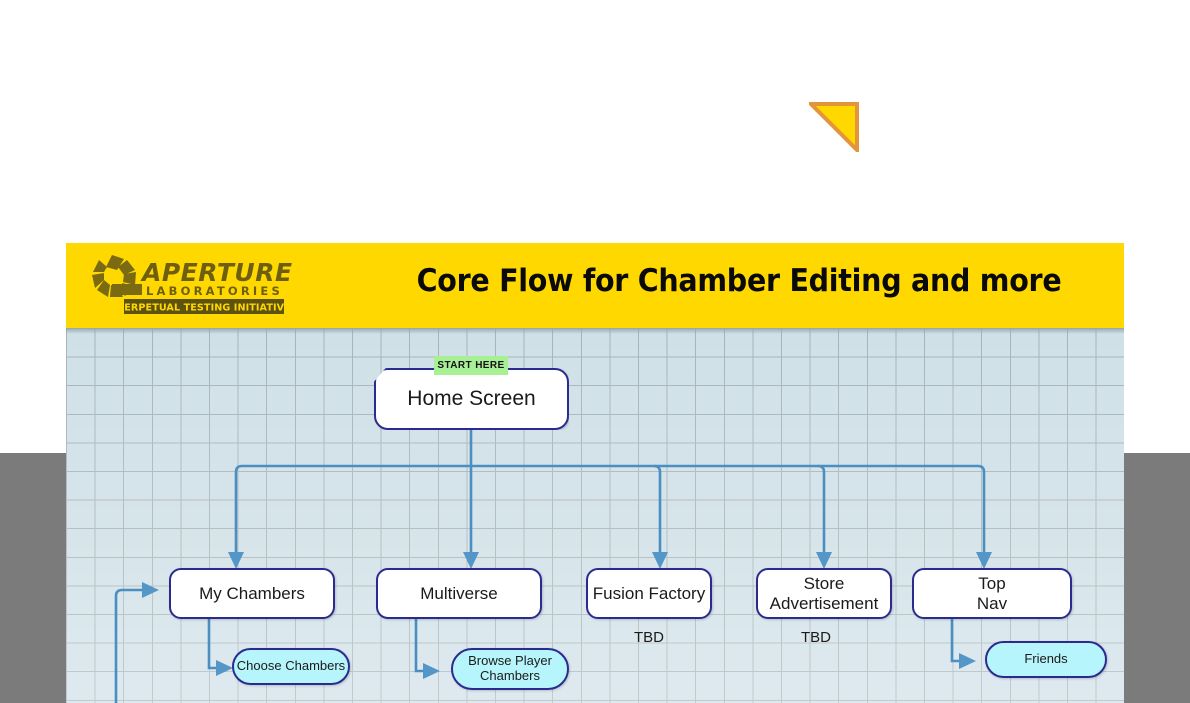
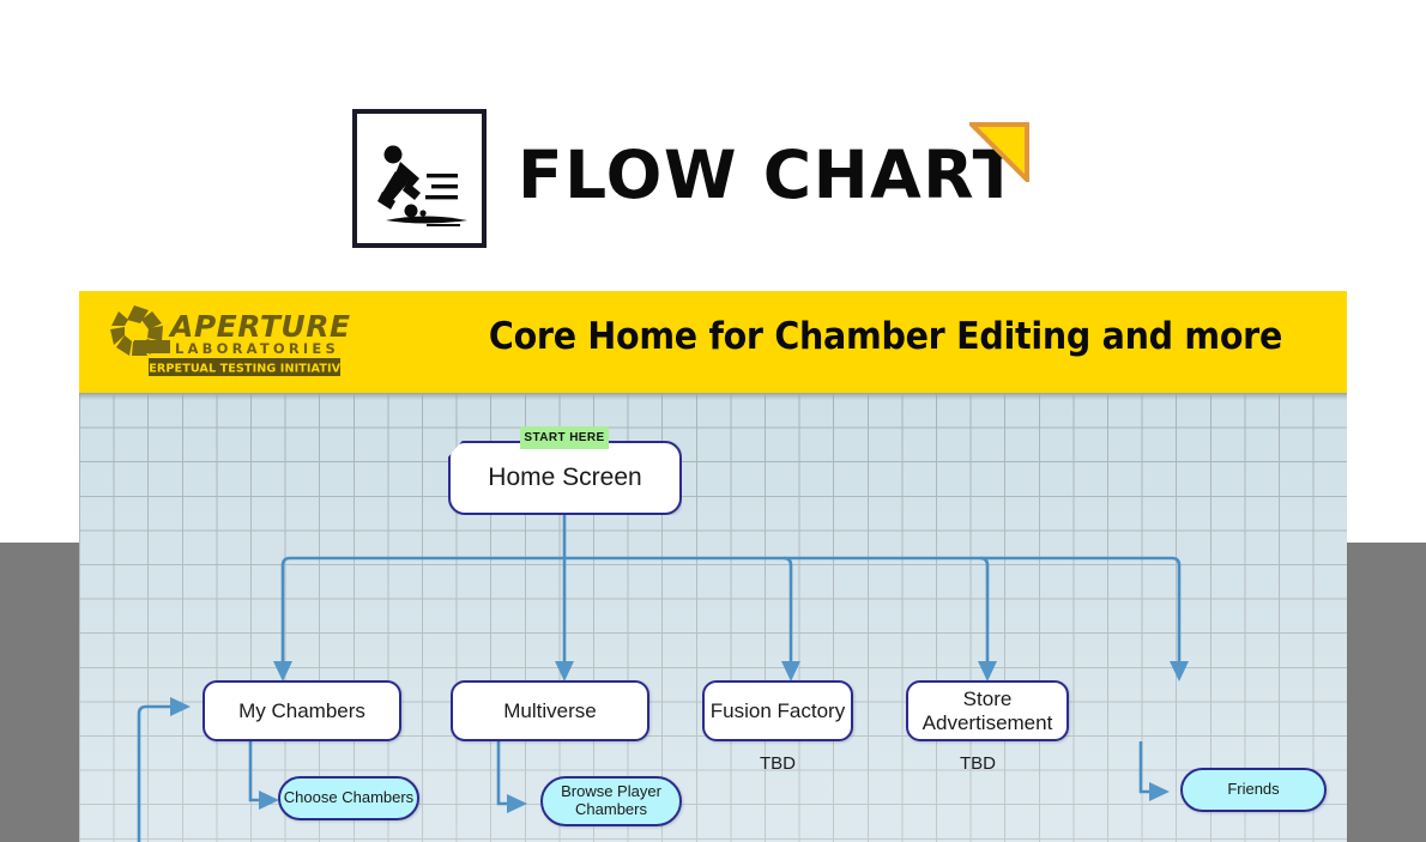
+ FLOW CHART
  APERTURE
  LABORATORIES
  PERPETUAL TESTING INITIATIVE
- Core Flow for Chamber Editing and more
+ Core Home for Chamber Editing and more
  Home Screen
  START HERE
  My Chambers
  Multiverse
  Fusion Factory
  TBD
  Store
  Advertisement
  TBD
- Top
- Nav
  Choose Chambers
  Browse Player
  Chambers
  Friends
